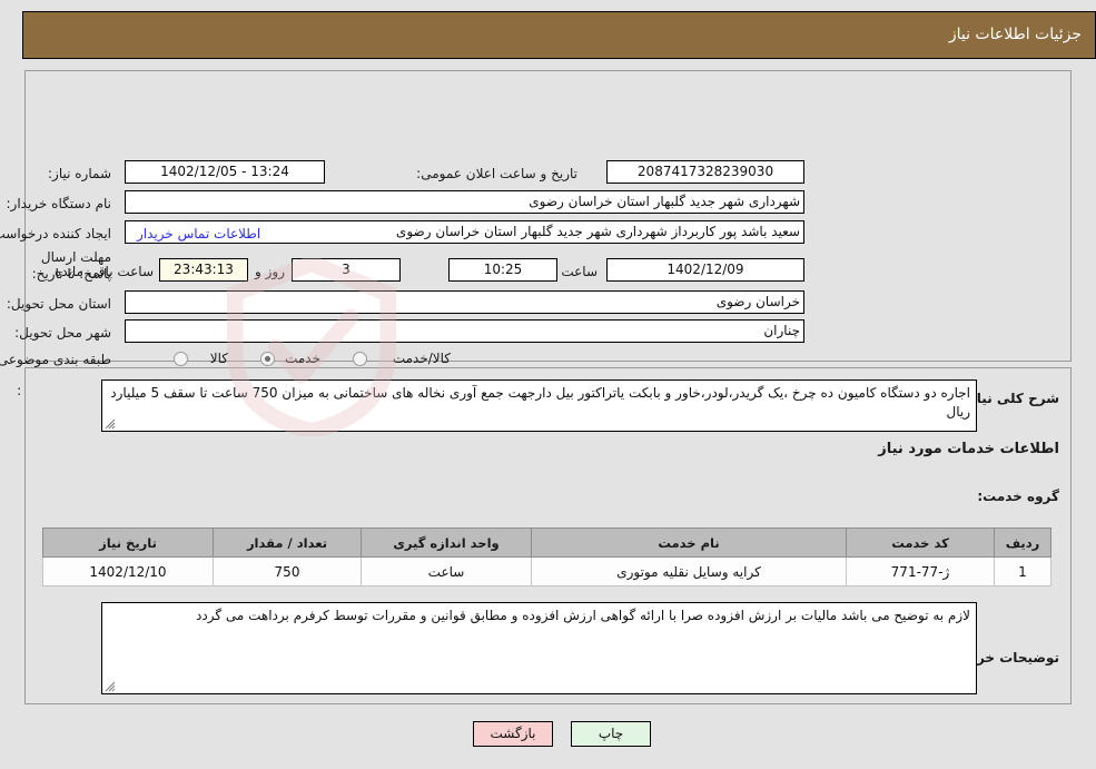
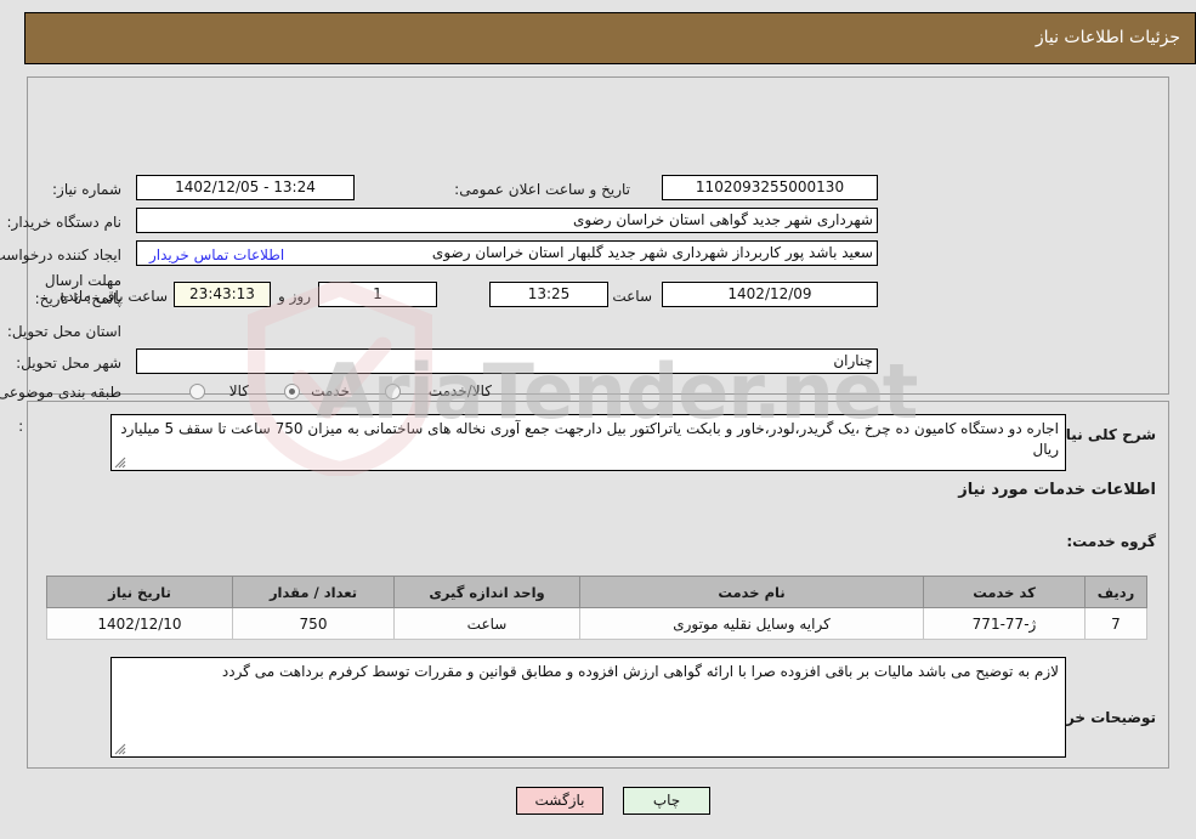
+ AriaTender.net
  جزئیات اطلاعات نیاز
  شماره نیاز:
- 2087417328239030
+ 1102093255000130
  تاریخ و ساعت اعلان عمومی:
  1402/12/05 - 13:24
  نام دستگاه خریدار:
- شهرداری شهر جدید گلبهار استان خراسان رضوی
+ شهرداری شهر جدید گواهی استان خراسان رضوی
  ایجاد کننده درخواس
  سعید باشد پور کاربرداز شهرداری شهر جدید گلبهار استان خراسان رضوی
  اطلاعات تماس خریدار
  مهلت ارسال پاسخ: تا تاریخ:
  1402/12/09
  ساعت
- 10:25
+ 13:25
- 3
+ 1
  روز و
  23:43:13
  ساعت باقی مانده
  استان محل تحویل:
- خراسان رضوی
  شهر محل تحویل:
  چناران
  طبقه بندی موضوعی
  کالا
  خدمت
  کالا/خدمت
  شرح کلی نیا
  اجاره دو دستگاه کامیون ده چرخ ،یک گریدر،لودر،خاور و بابکت یاتراکتور بیل دارجهت جمع آوری نخاله های ساختمانی به میزان 750 ساعت تا سقف 5 میلیارد ریال
  اطلاعات خدمات مورد نیاز
  گروه خدمت:
  ردیف	کد خدمت	نام خدمت	واحد اندازه گیری	تعداد / مقدار	تاریخ نیاز
- 1	ژ-77-771	کرایه وسایل نقلیه موتوری	ساعت	750	1402/12/10
+ 7	ژ-77-771	کرایه وسایل نقلیه موتوری	ساعت	750	1402/12/10
- لازم به توضیح می باشد مالیات بر ارزش افزوده صرا با ارائه گواهی ارزش افزوده و مطابق قوانین و مقررات توسط کرفرم برداهت می گردد
+ لازم به توضیح می باشد مالیات بر باقی افزوده صرا با ارائه گواهی ارزش افزوده و مطابق قوانین و مقررات توسط کرفرم برداهت می گردد
  بازگشت
  چاپ
